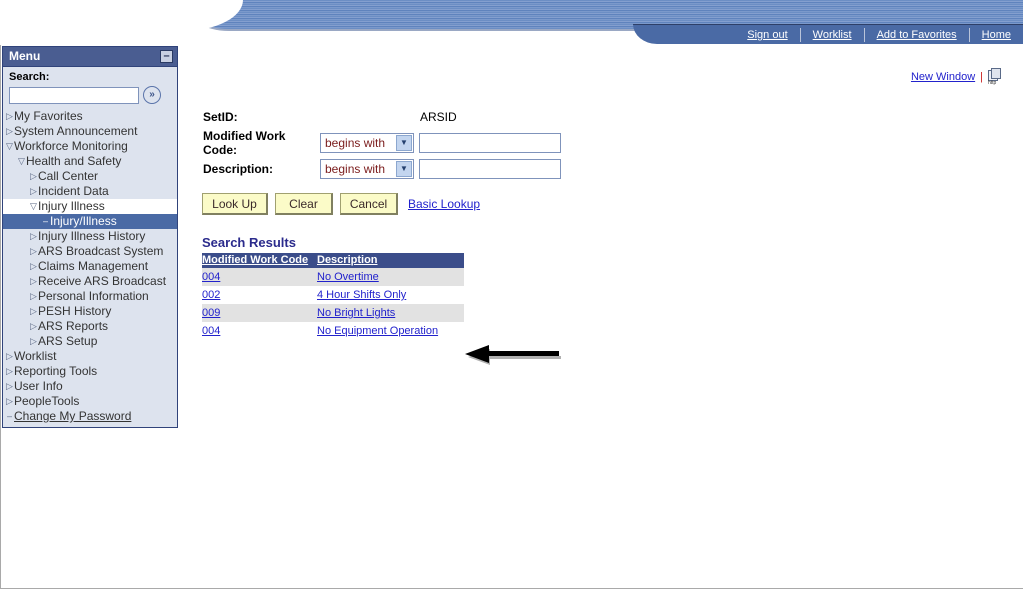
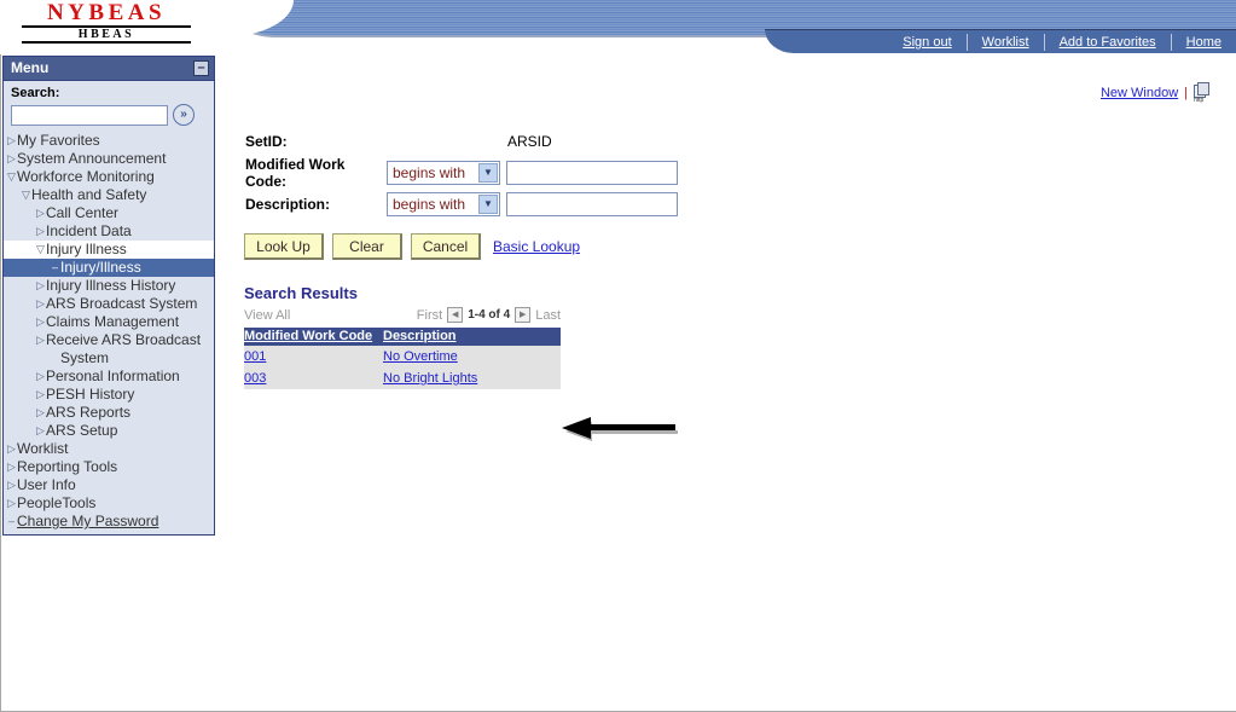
+ NYBEAS
+ HBEAS
  Sign out
  Worklist
  Add to Favorites
  Home
  Menu
  –
  Search:
  »
  ▷
  My Favorites
  ▷
  System Announcement
  ▽
  Workforce Monitoring
  ▽
  Health and Safety
  ▷
  Call Center
  ▷
  Incident Data
  ▽
  Injury Illness
  –
  Injury/Illness
  ▷
  Injury Illness History
  ▷
  ARS Broadcast System
  ▷
  Claims Management
  ▷
  Receive ARS Broadcast
+ System
  ▷
  Personal Information
  ▷
  PESH History
  ▷
  ARS Reports
  ▷
  ARS Setup
  ▷
  Worklist
  ▷
  Reporting Tools
  ▷
  User Info
  ▷
  PeopleTools
  –
  Change My Password
  New Window
  |
  SetID:
  ARSID
  Modified Work Code:
  begins with
  ▼
  Description:
  begins with
  ▼
  Look Up
  Clear
  Cancel
  Basic Lookup
  Search Results
+ View All
+ First
+ 1-4 of 4
+ Last
  Modified Work Code	Description
- 004	No Overtime
+ 001	No Overtime
- 002	4 Hour Shifts Only
- 009	No Bright Lights
+ 003	No Bright Lights
- 004	No Equipment Operation
